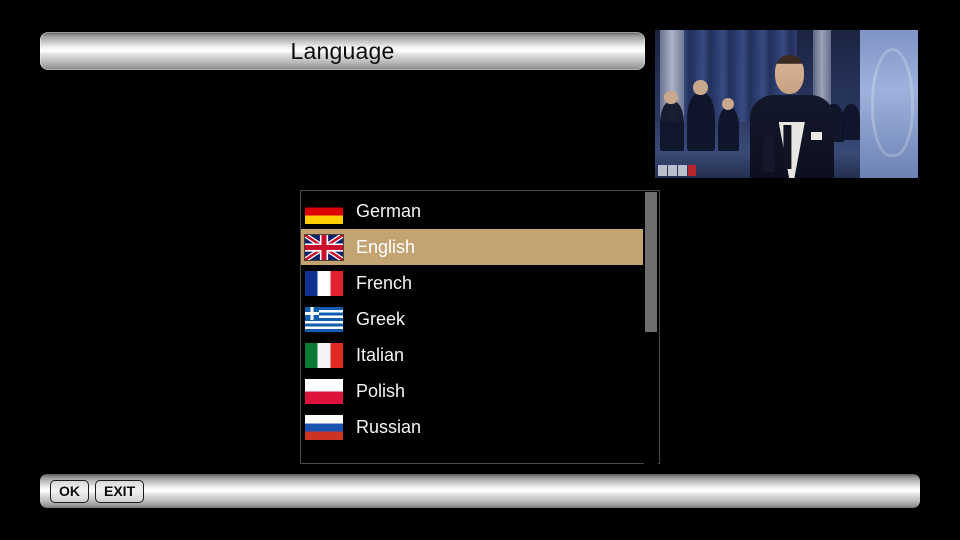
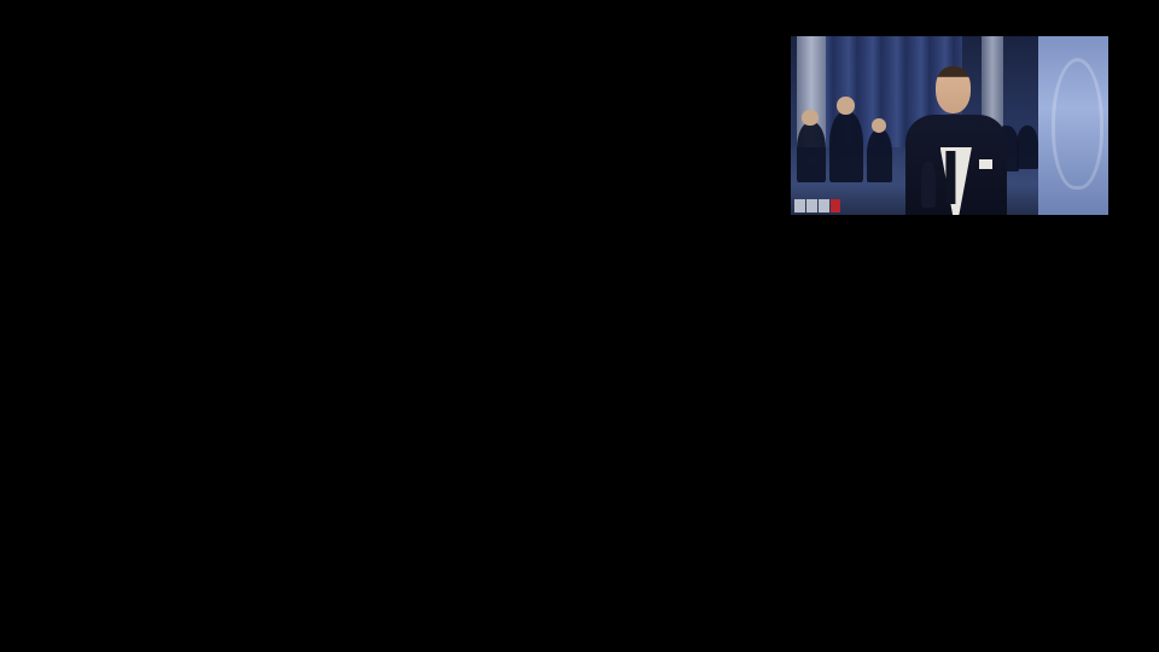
- Language
- German
- English
- French
- Greek
- Italian
- Polish
- Russian
- OK
- EXIT
